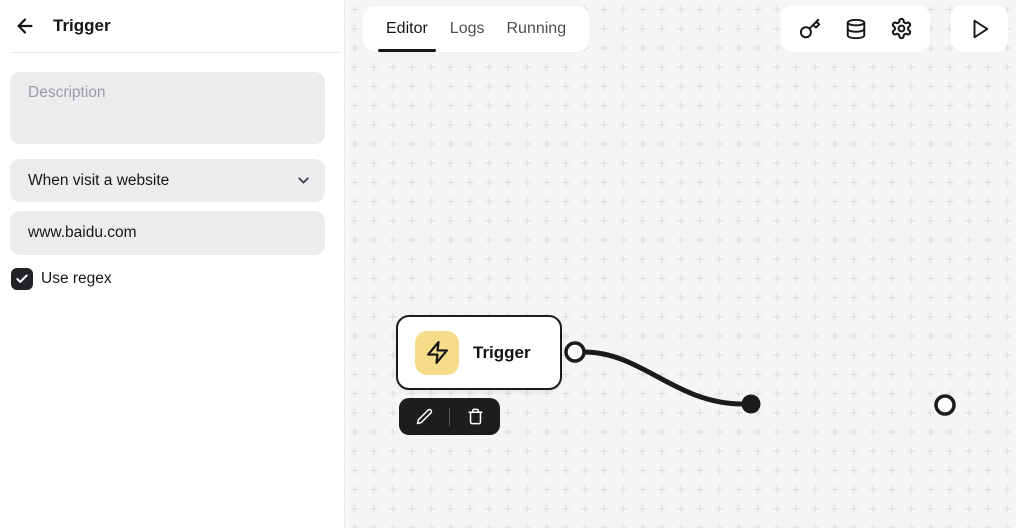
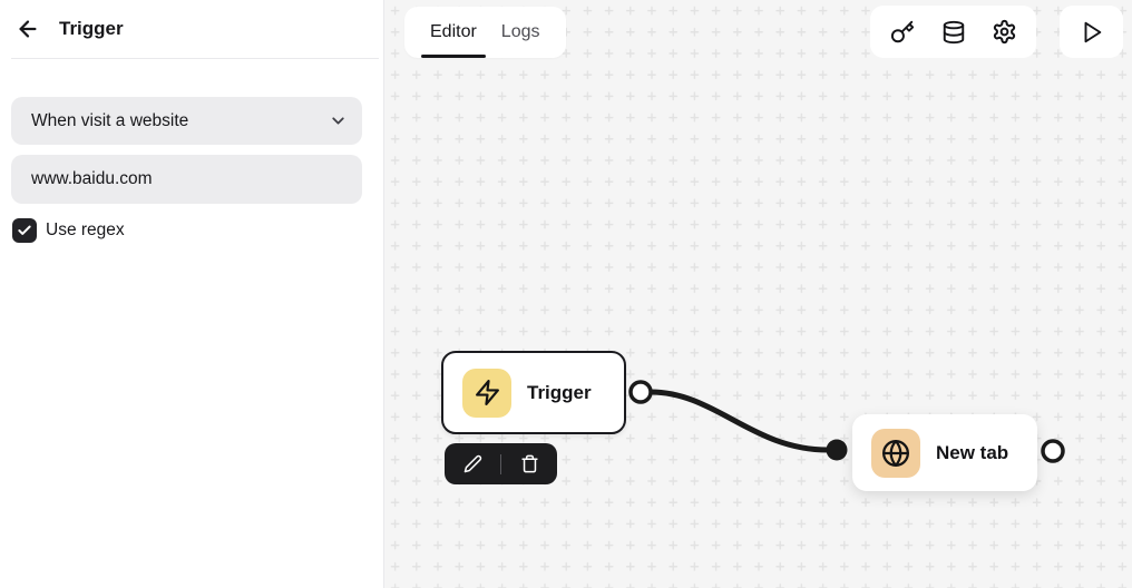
  Trigger
- Description
  When visit a website
  www.baidu.com
  Use regex
  Editor
  Logs
- Running
  Trigger
+ New tab
